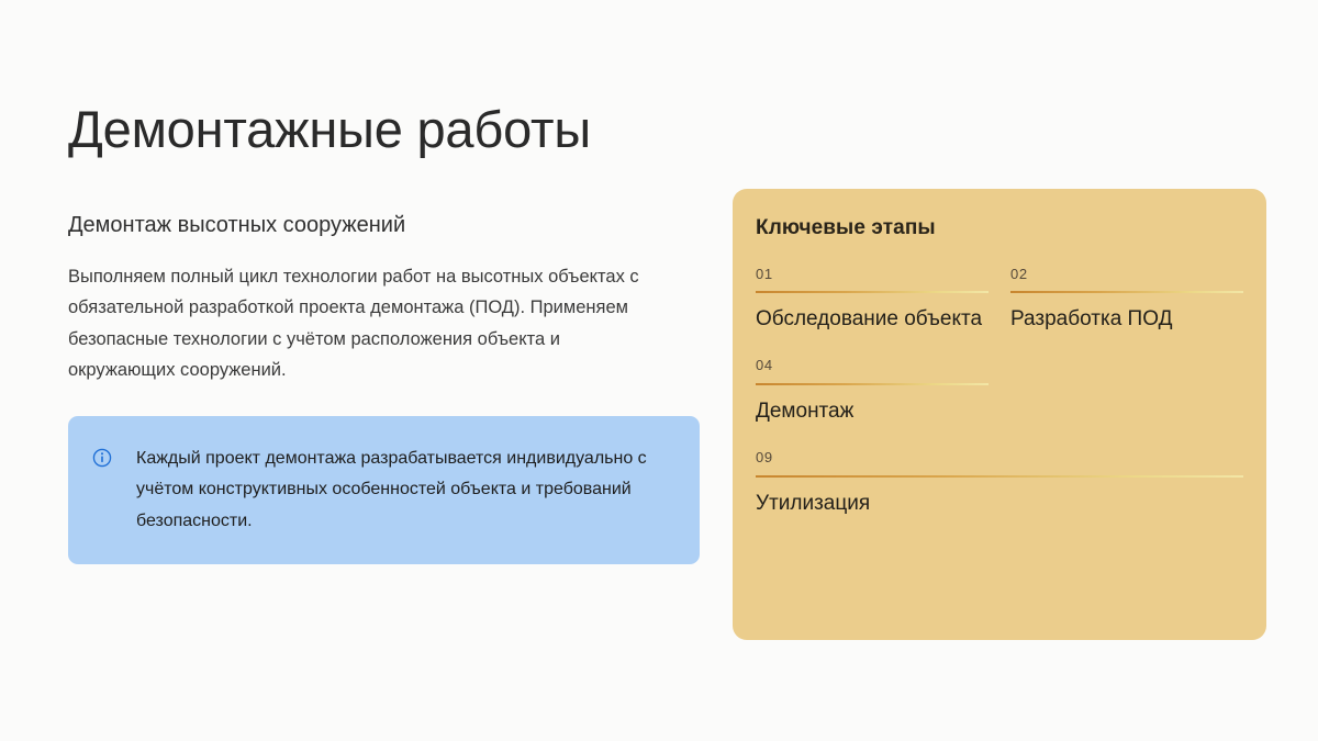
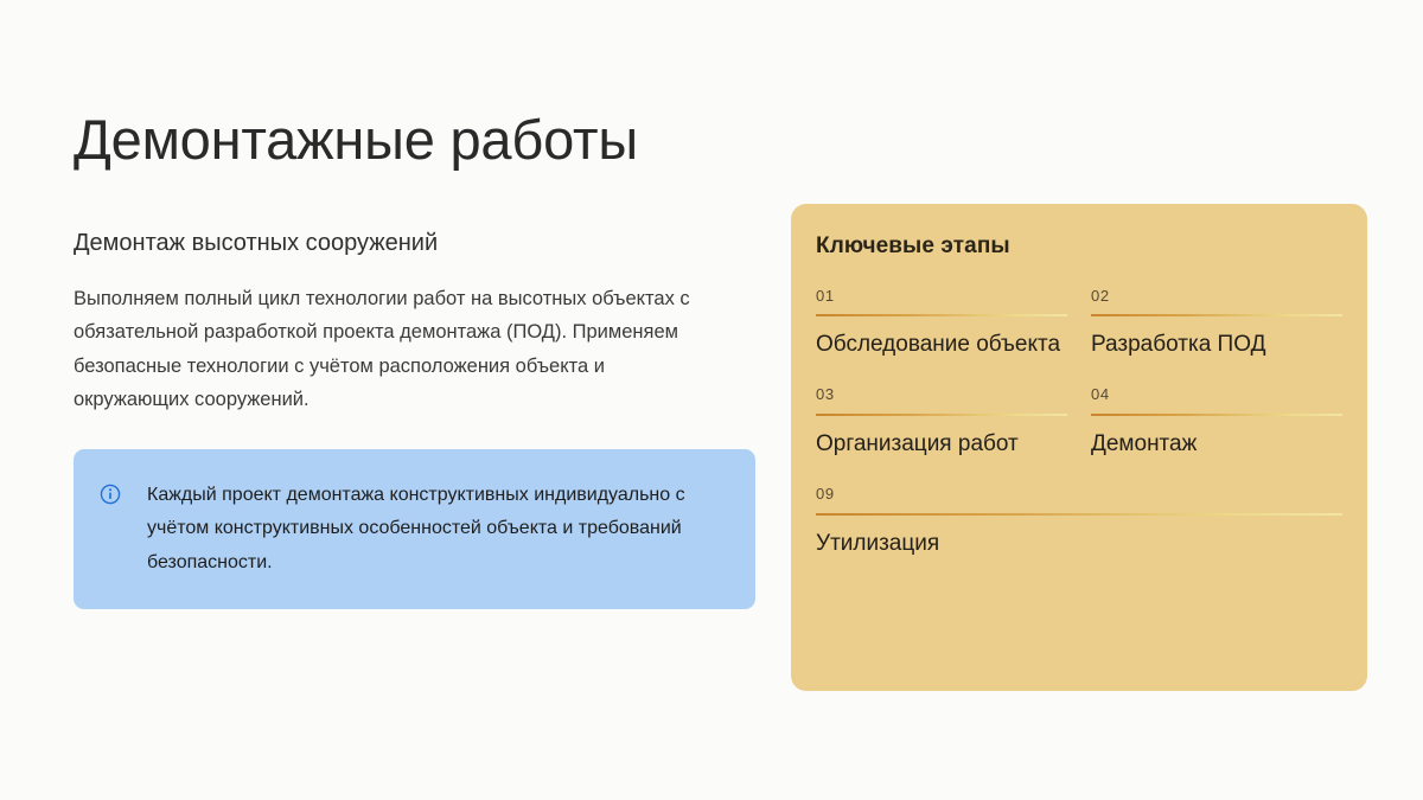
  Демонтажные работы
  Демонтаж высотных сооружений
  Выполняем полный цикл технологии работ на высотных объектах с обязательной разработкой проекта демонтажа (ПОД). Применяем безопасные технологии с учётом расположения объекта и окружающих сооружений.
- Каждый проект демонтажа разрабатывается индивидуально с учётом конструктивных особенностей объекта и требований безопасности.
+ Каждый проект демонтажа конструктивных индивидуально с учётом конструктивных особенностей объекта и требований безопасности.
  Ключевые этапы
  01
  Обследование объекта
  02
  Разработка ПОД
+ 03
+ Организация работ
  04
  Демонтаж
  09
  Утилизация
